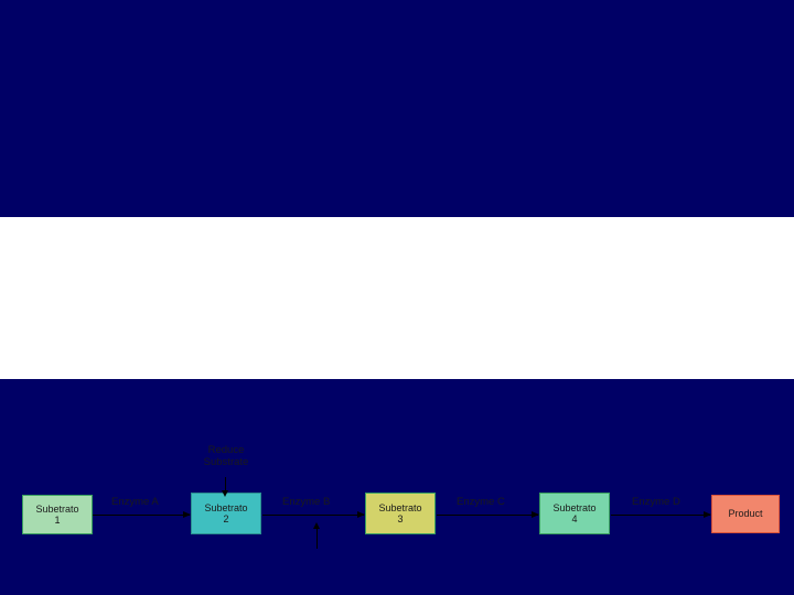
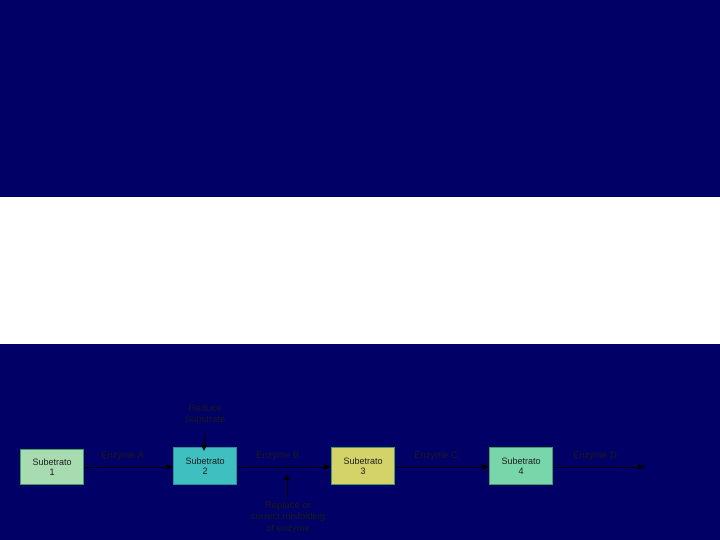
  Enzyme A
  Enzyme B
  Enzyme C
  Enzyme D
  Subetrato
  1
  Subetrato
  2
  Subetrato
  3
  Subetrato
  4
- Product
  Reduce
  Substrate
+ Replace or
+ correct misfolding
+ of enzyme
